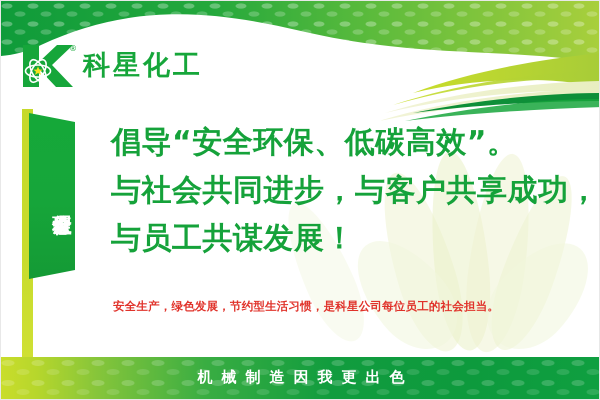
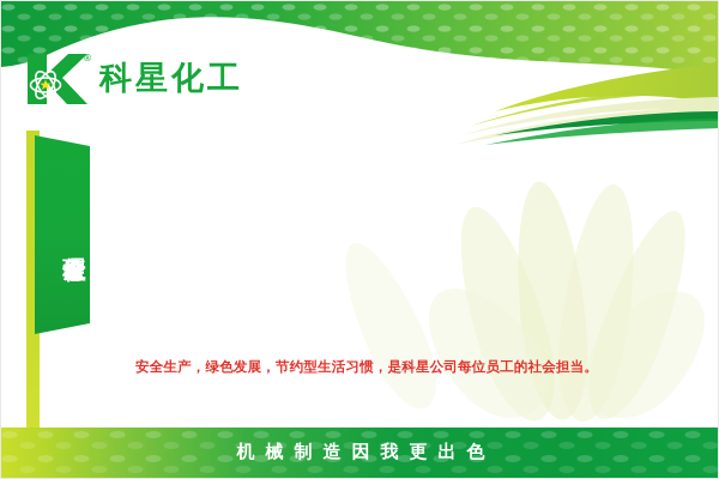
  ®
  科星化工
- 倡导“安全环保、低碳高效”。
- 与社会共同进步，与客户共享成功，
- 与员工共谋发展！
  安全生产，绿色发展，节约型生活习惯，是科星公司每位员工的社会担当。
  机械制造因我更出色
